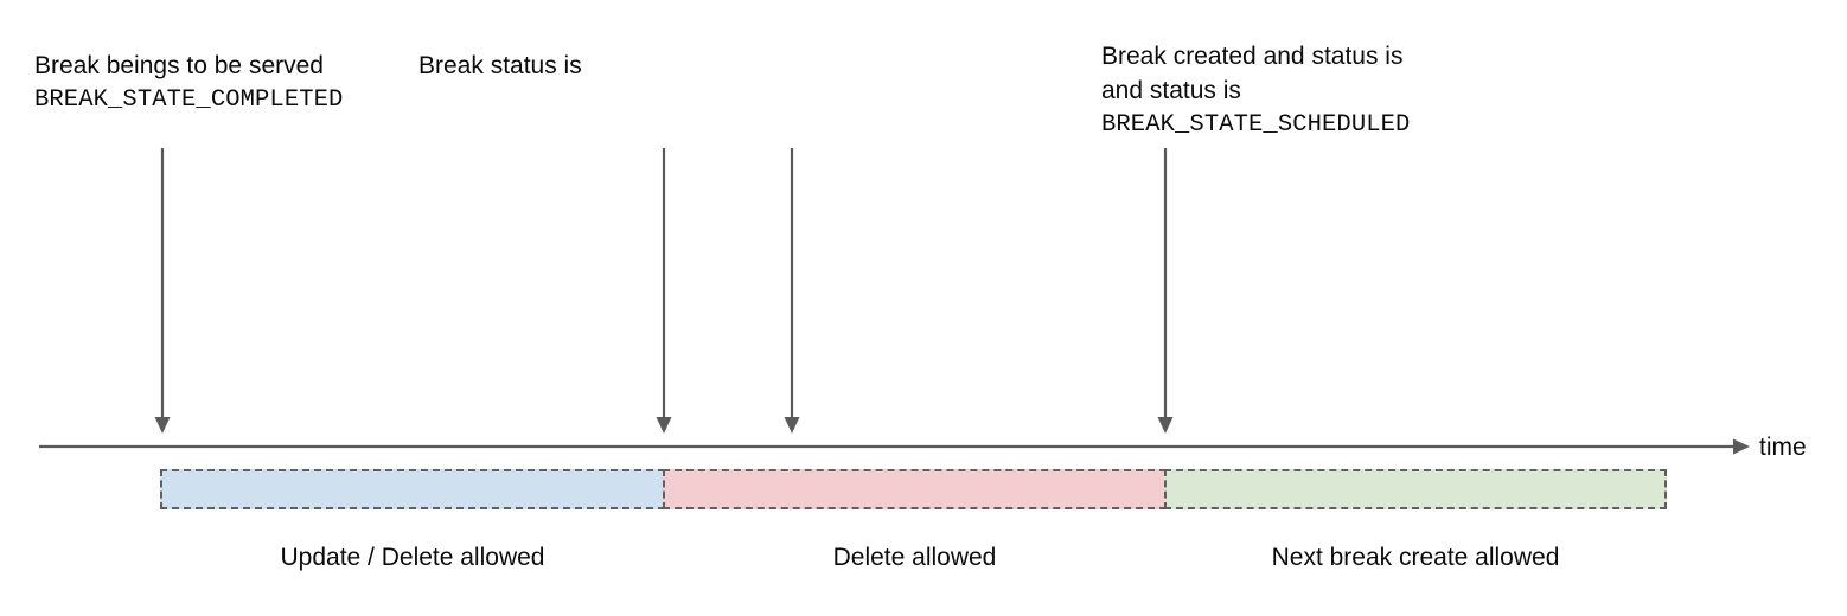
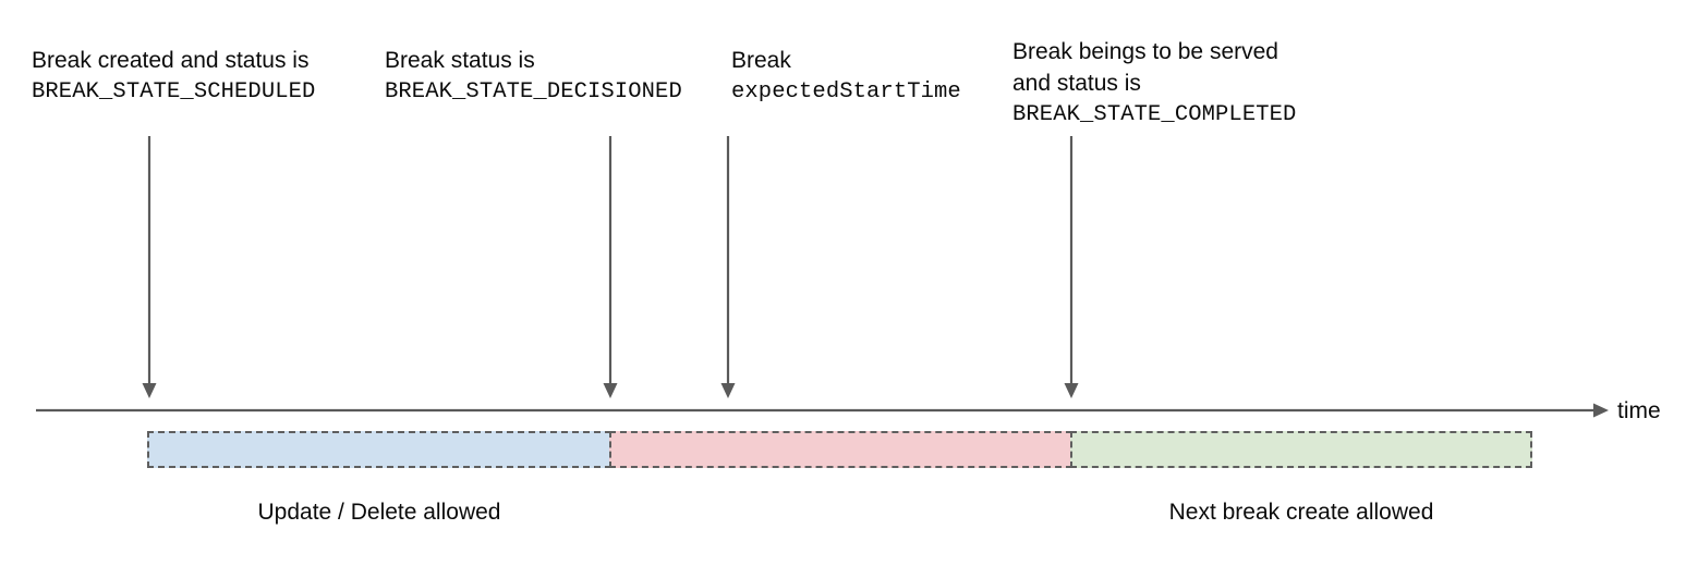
- Break beings to be served
+ Break created and status is
- BREAK_STATE_COMPLETED
+ BREAK_STATE_SCHEDULED
  Break status is
+ BREAK_STATE_DECISIONED
+ Break
+ expectedStartTime
- Break created and status is
+ Break beings to be served
  and status is
- BREAK_STATE_SCHEDULED
+ BREAK_STATE_COMPLETED
  time
  Update / Delete allowed
- Delete allowed
  Next break create allowed
